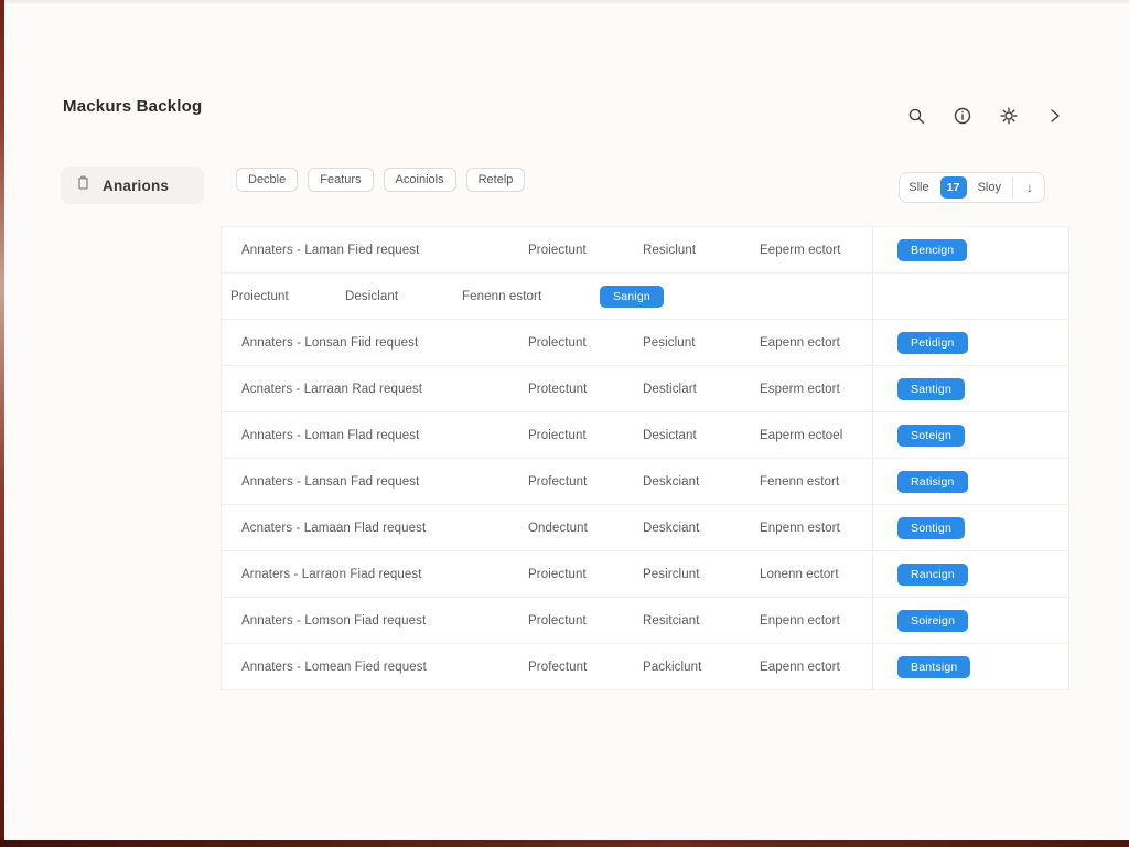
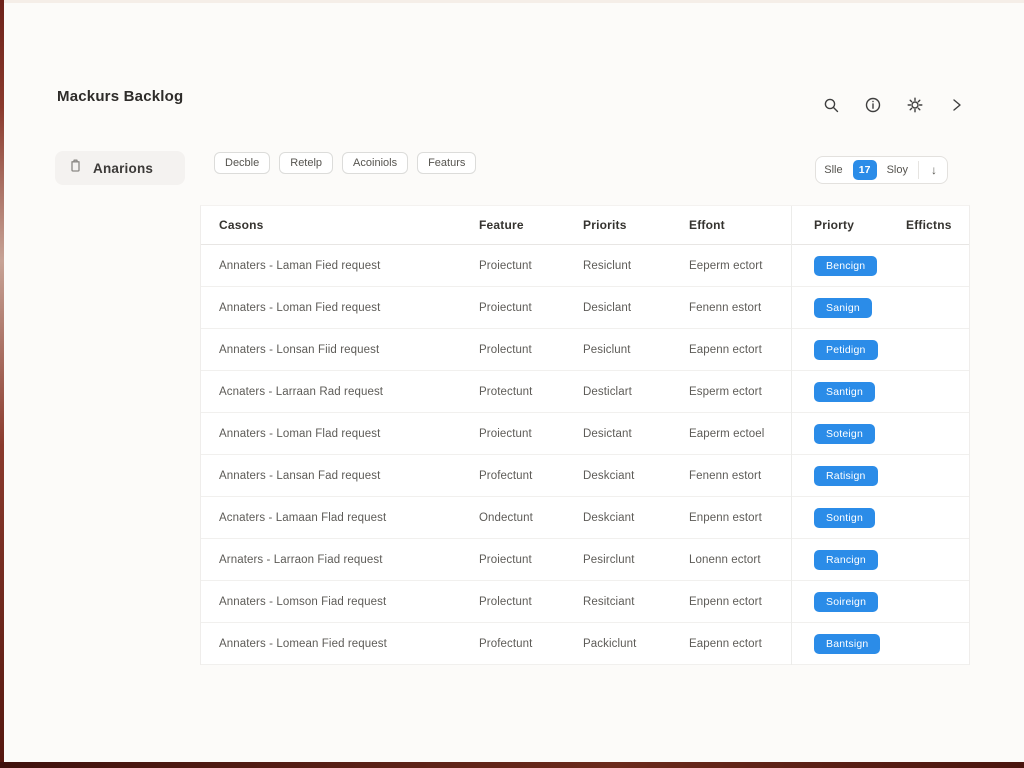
  Mackurs Backlog
  Anarions
  Decble
- Featurs
+ Retelp
  Acoiniols
- Retelp
+ Featurs
  Slle
  17
  Sloy
  ↓
+ Casons
+ Feature
+ Priorits
+ Effont
+ Priorty
+ Effictns
  Annaters - Laman Fied request
  Proiectunt
  Resiclunt
  Eeperm ectort
  Bencign
+ Annaters - Loman Fied request
  Proiectunt
  Desiclant
  Fenenn estort
  Sanign
  Annaters - Lonsan Fiid request
  Prolectunt
  Pesiclunt
  Eapenn ectort
  Petidign
  Acnaters - Larraan Rad request
  Protectunt
  Desticlart
  Esperm ectort
  Santign
  Annaters - Loman Flad request
  Proiectunt
  Desictant
  Eaperm ectoel
  Soteign
  Annaters - Lansan Fad request
  Profectunt
  Deskciant
  Fenenn estort
  Ratisign
  Acnaters - Lamaan Flad request
  Ondectunt
  Deskciant
  Enpenn estort
  Sontign
  Arnaters - Larraon Fiad request
  Proiectunt
  Pesirclunt
  Lonenn ectort
  Rancign
  Annaters - Lomson Fiad request
  Prolectunt
  Resitciant
  Enpenn ectort
  Soireign
  Annaters - Lomean Fied request
  Profectunt
  Packiclunt
  Eapenn ectort
  Bantsign
